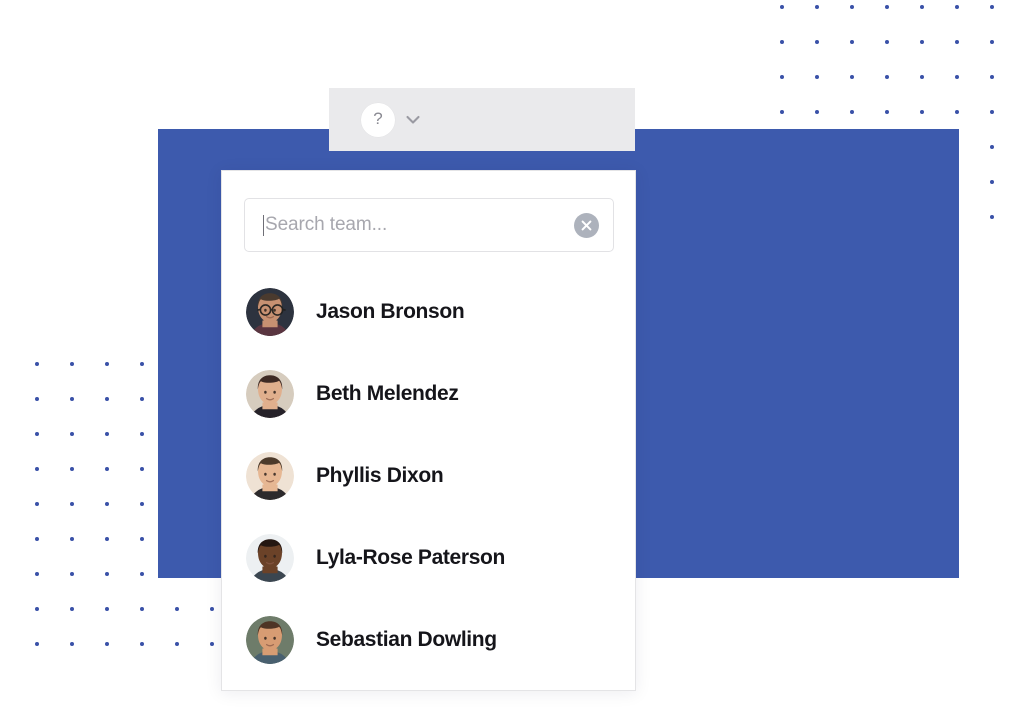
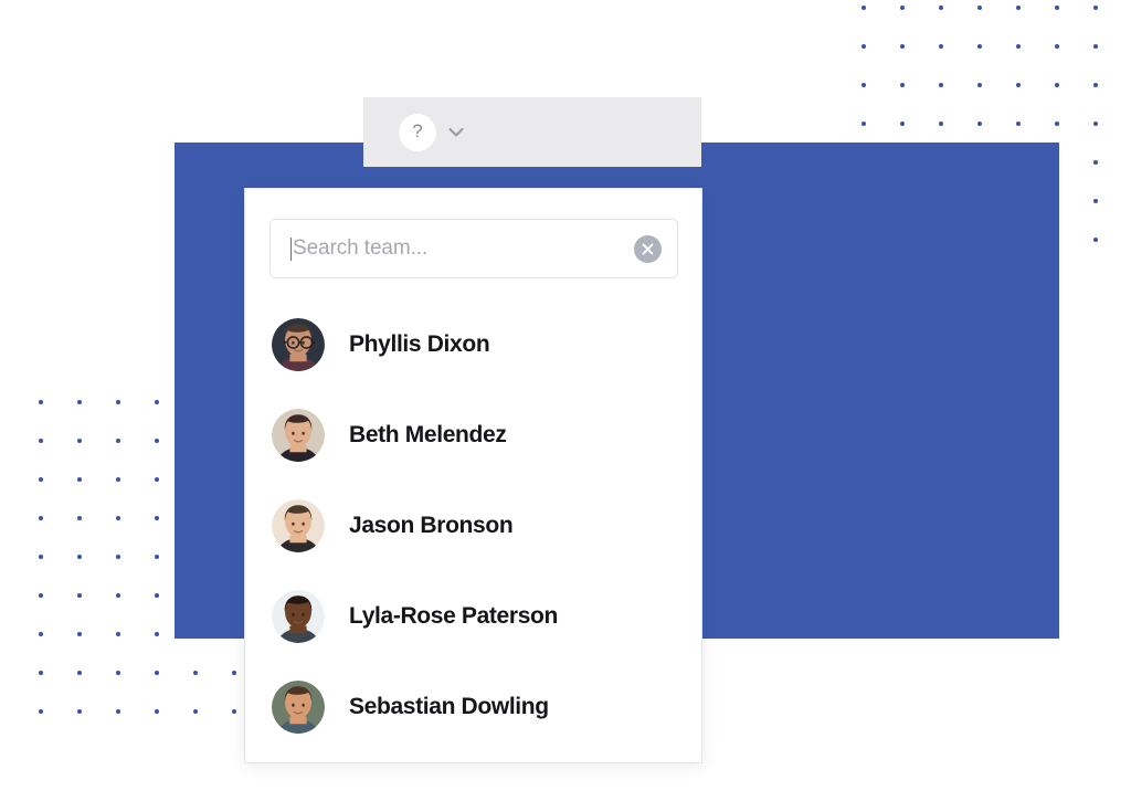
  ?
  Search team...
- Jason Bronson
+ Phyllis Dixon
  Beth Melendez
- Phyllis Dixon
+ Jason Bronson
  Lyla-Rose Paterson
  Sebastian Dowling
